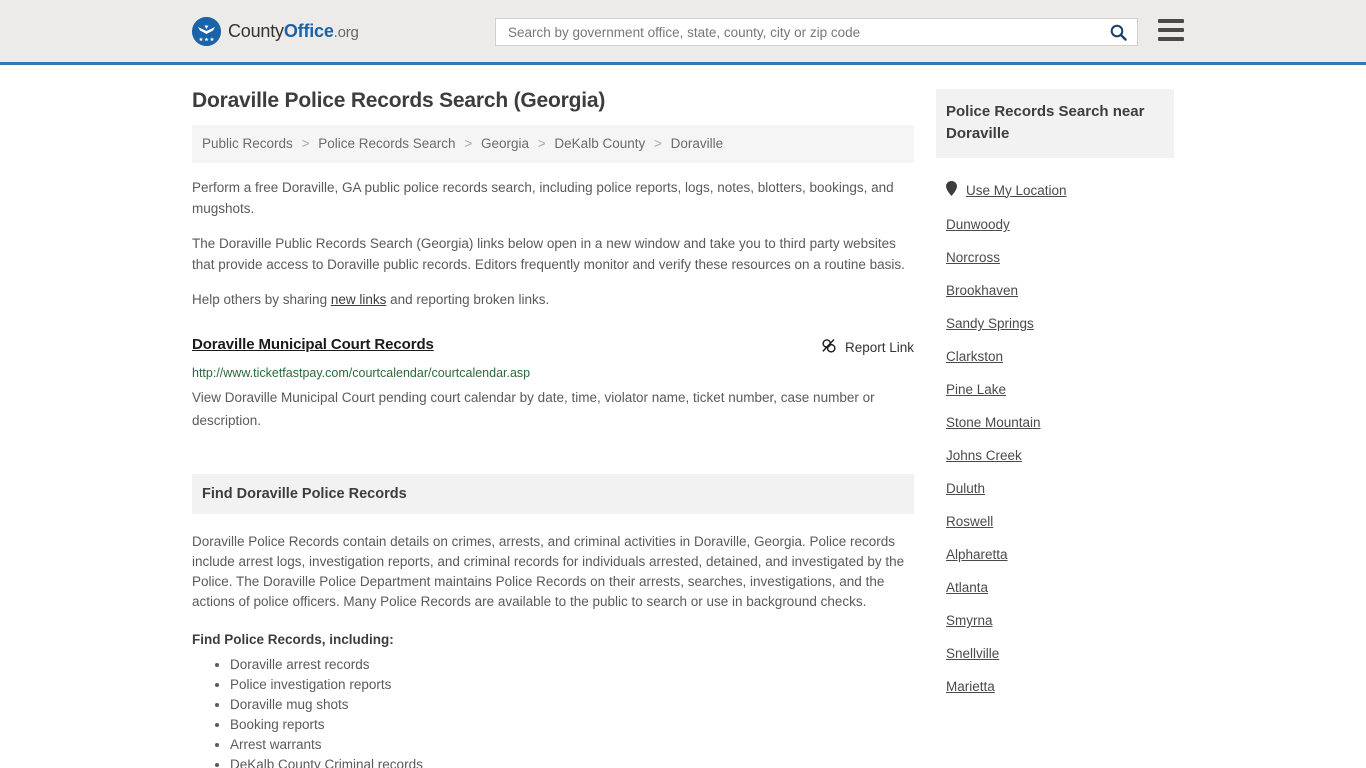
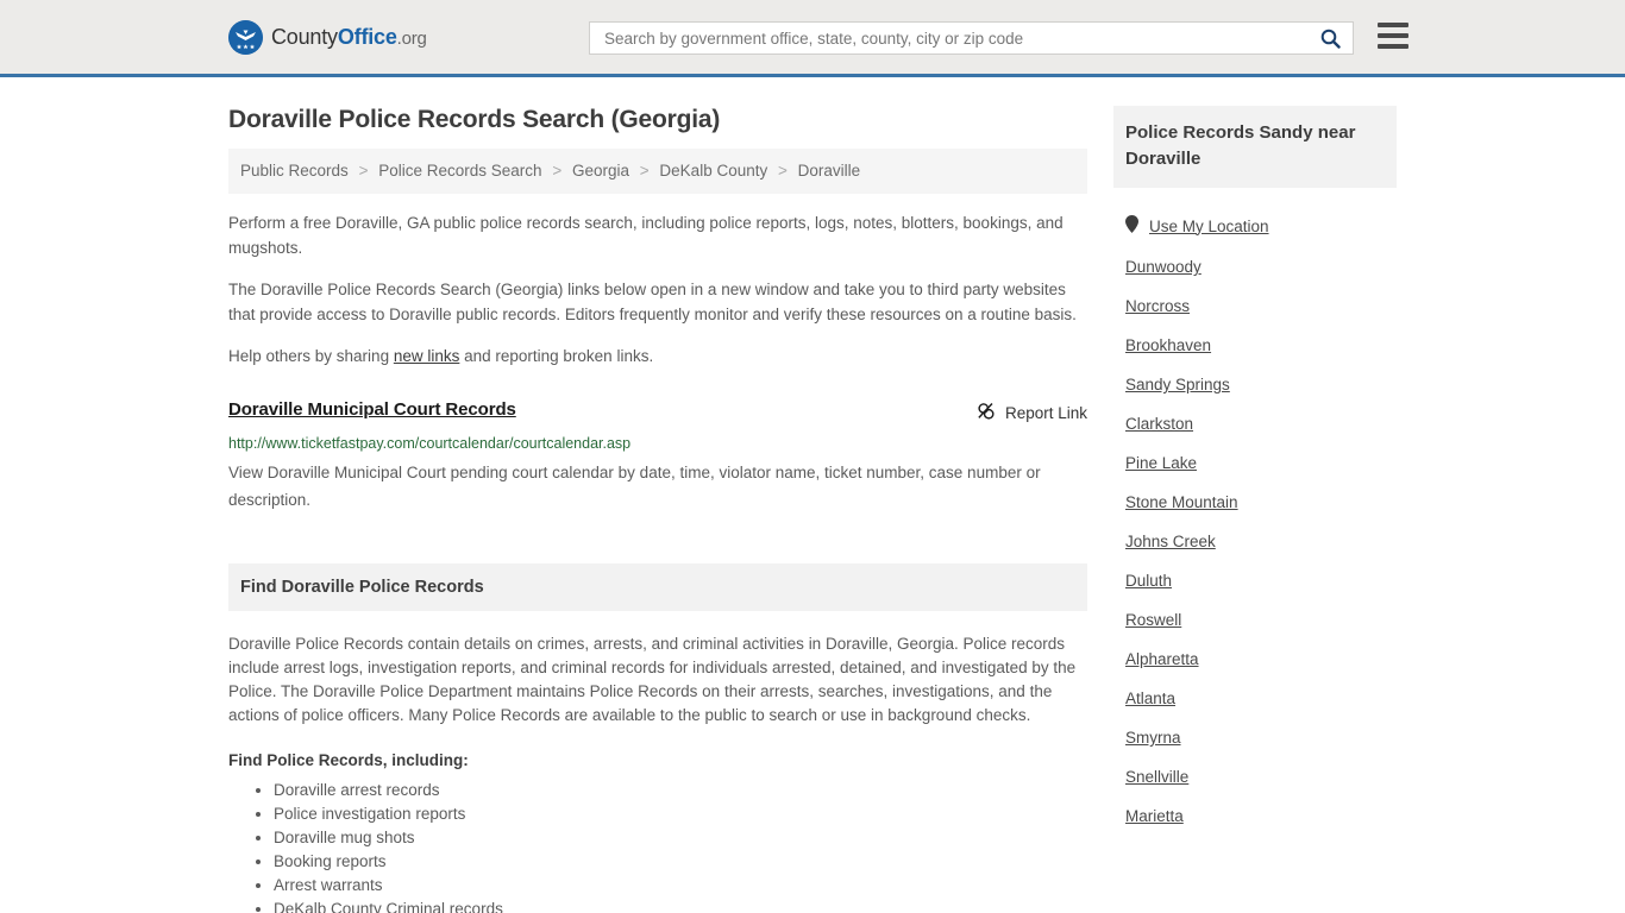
  CountyOffice.org
  Search by government office, state, county, city or zip code
  Doraville Police Records Search (Georgia)
  Public Records > Police Records Search > Georgia > DeKalb County > Doraville
  Perform a free Doraville, GA public police records search, including police reports, logs, notes, blotters, bookings, and mugshots.
- The Doraville Public Records Search (Georgia) links below open in a new window and take you to third party websites that provide access to Doraville public records. Editors frequently monitor and verify these resources on a routine basis.
+ The Doraville Police Records Search (Georgia) links below open in a new window and take you to third party websites that provide access to Doraville public records. Editors frequently monitor and verify these resources on a routine basis.
  Help others by sharing new links and reporting broken links.
  Doraville Municipal Court Records
  Report Link
  http://www.ticketfastpay.com/courtcalendar/courtcalendar.asp
  View Doraville Municipal Court pending court calendar by date, time, violator name, ticket number, case number or description.
  Find Doraville Police Records
  Doraville Police Records contain details on crimes, arrests, and criminal activities in Doraville, Georgia. Police records include arrest logs, investigation reports, and criminal records for individuals arrested, detained, and investigated by the Police. The Doraville Police Department maintains Police Records on their arrests, searches, investigations, and the actions of police officers. Many Police Records are available to the public to search or use in background checks.
  Find Police Records, including:
  Doraville arrest records
  Police investigation reports
  Doraville mug shots
  Booking reports
  Arrest warrants
  DeKalb County Criminal records
- Police Records Search near Doraville
+ Police Records Sandy near Doraville
  Use My Location
  Dunwoody
  Norcross
  Brookhaven
  Sandy Springs
  Clarkston
  Pine Lake
  Stone Mountain
  Johns Creek
  Duluth
  Roswell
  Alpharetta
  Atlanta
  Smyrna
  Snellville
  Marietta
